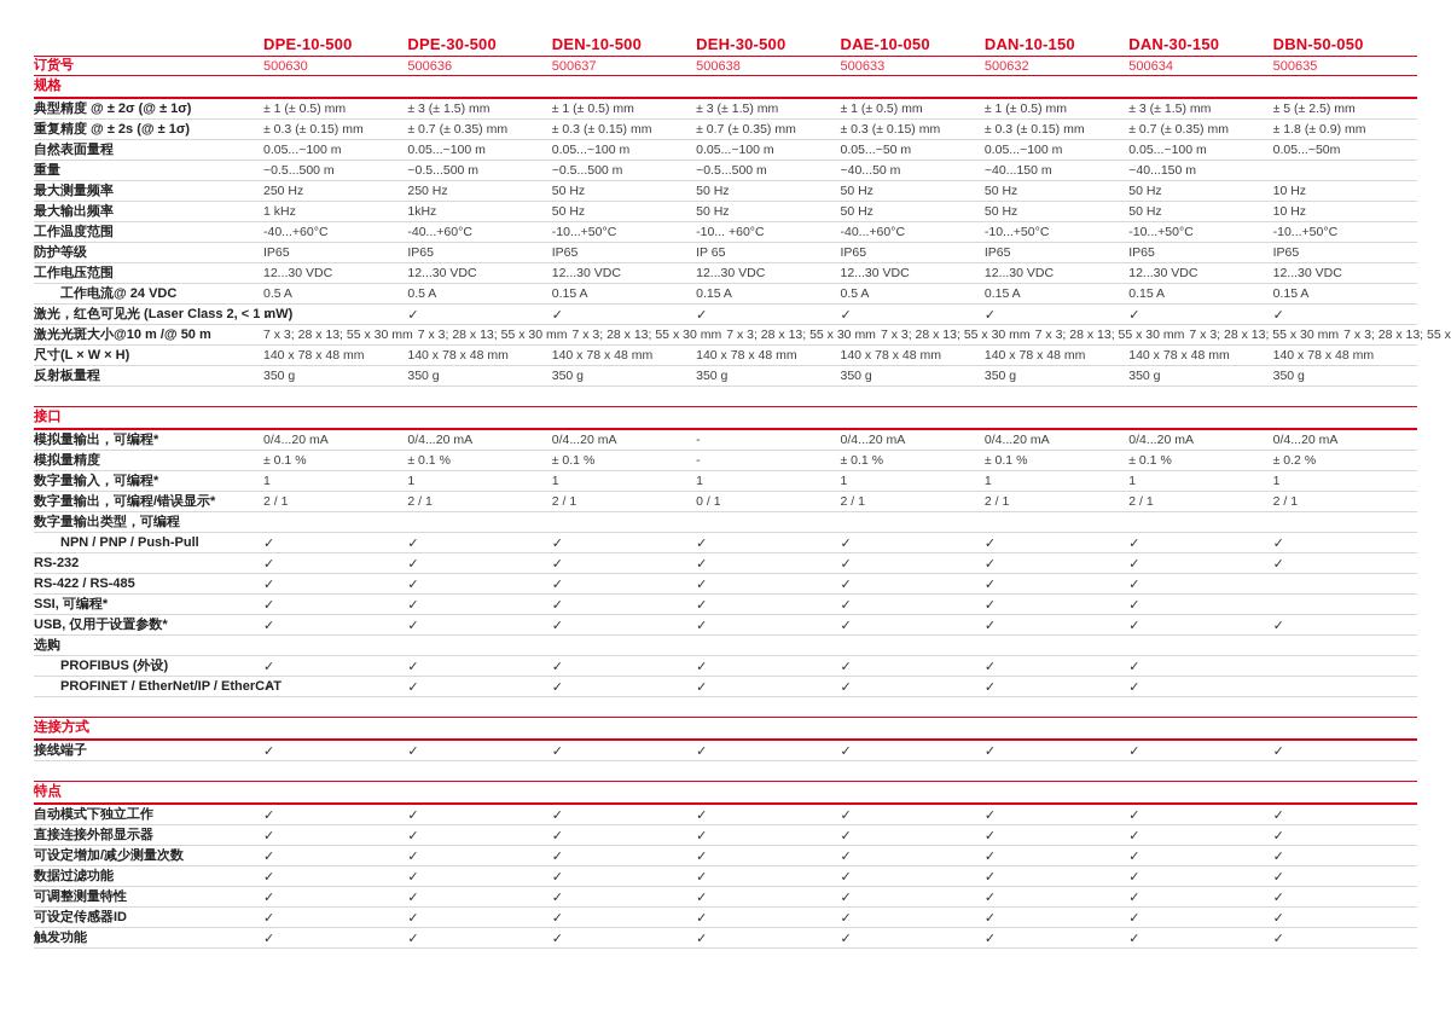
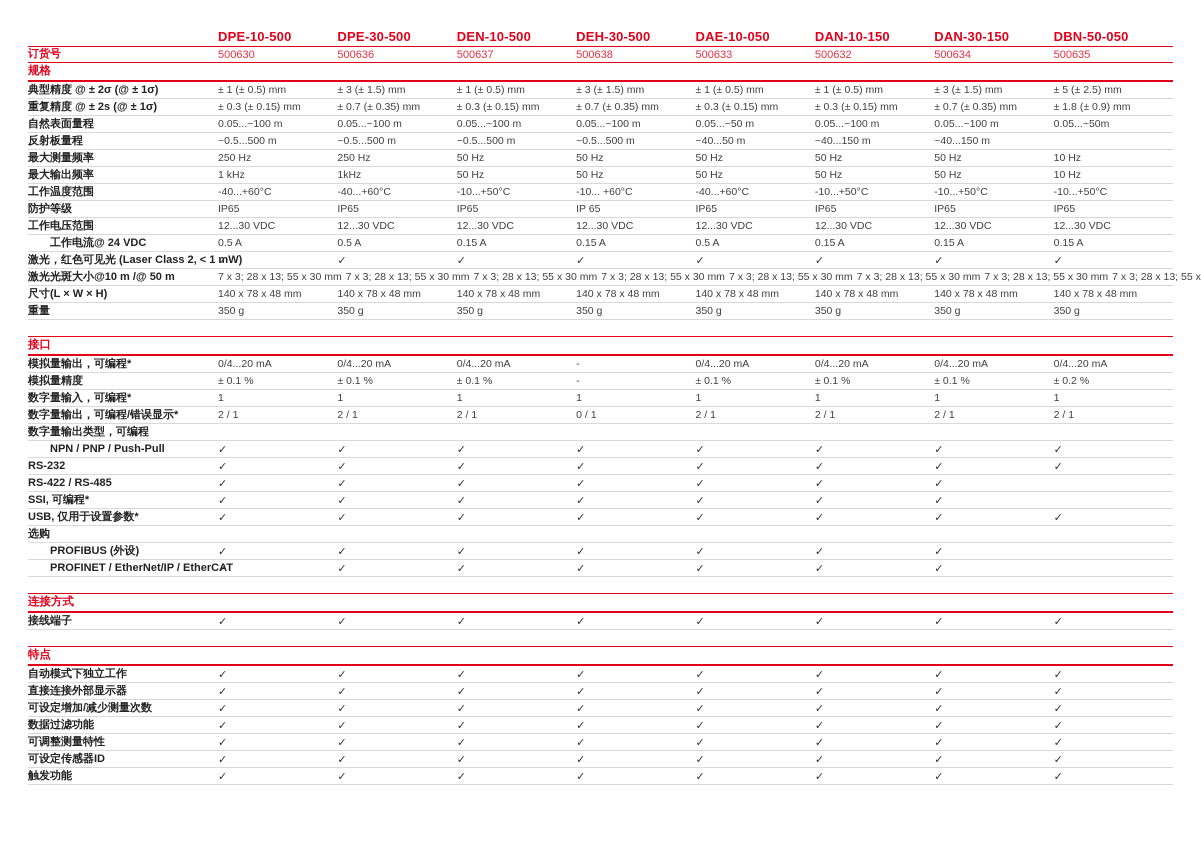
  DPE-10-500
  DPE-30-500
  DEN-10-500
  DEH-30-500
  DAE-10-050
  DAN-10-150
  DAN-30-150
  DBN-50-050
  订货号
  500630
  500636
  500637
  500638
  500633
  500632
  500634
  500635
  规格
  典型精度 @ ± 2σ (@ ± 1σ)
  ± 1 (± 0.5) mm
  ± 3 (± 1.5) mm
  ± 1 (± 0.5) mm
  ± 3 (± 1.5) mm
  ± 1 (± 0.5) mm
  ± 1 (± 0.5) mm
  ± 3 (± 1.5) mm
  ± 5 (± 2.5) mm
  重复精度 @ ± 2s (@ ± 1σ)
  ± 0.3 (± 0.15) mm
  ± 0.7 (± 0.35) mm
  ± 0.3 (± 0.15) mm
  ± 0.7 (± 0.35) mm
  ± 0.3 (± 0.15) mm
  ± 0.3 (± 0.15) mm
  ± 0.7 (± 0.35) mm
  ± 1.8 (± 0.9) mm
  自然表面量程
  0.05...~100 m
  0.05...~100 m
  0.05...~100 m
  0.05...~100 m
  0.05...~50 m
  0.05...~100 m
  0.05...~100 m
  0.05...~50m
- 重量
+ 反射板量程
  ~0.5...500 m
  ~0.5...500 m
  ~0.5...500 m
  ~0.5...500 m
  ~40...50 m
  ~40...150 m
  ~40...150 m
  最大测量频率
  250 Hz
  250 Hz
  50 Hz
  50 Hz
  50 Hz
  50 Hz
  50 Hz
  10 Hz
  最大输出频率
  1 kHz
  1kHz
  50 Hz
  50 Hz
  50 Hz
  50 Hz
  50 Hz
  10 Hz
  工作温度范围
  -40...+60°C
  -40...+60°C
  -10...+50°C
  -10... +60°C
  -40...+60°C
  -10...+50°C
  -10...+50°C
  -10...+50°C
  防护等级
  IP65
  IP65
  IP65
  IP 65
  IP65
  IP65
  IP65
  IP65
  工作电压范围
  12...30 VDC
  12...30 VDC
  12...30 VDC
  12...30 VDC
  12...30 VDC
  12...30 VDC
  12...30 VDC
  12...30 VDC
  工作电流@ 24 VDC
  0.5 A
  0.5 A
  0.15 A
  0.15 A
  0.5 A
  0.15 A
  0.15 A
  0.15 A
  激光，红色可见光 (Laser Class 2, < 1
  ✓
  ✓
  ✓
  ✓
  ✓
  ✓
  ✓
  ✓
  激光光斑大小@10 m /@ 50 m
  7 x 3; 28 x 13; 55 x 30 mm
  7 x 3; 28 x 13; 55 x 30 mm
  7 x 3; 28 x 13; 55 x 30 mm
  7 x 3; 28 x 13; 55 x 30 mm
  7 x 3; 28 x 13; 55 x 30 mm
  7 x 3; 28 x 13; 55 x 30 mm
  7 x 3; 28 x 13; 55 x 30 mm
  7 x 3; 28 x 13; 55 x
  尺寸(L × W × H)
  140 x 78 x 48 mm
  140 x 78 x 48 mm
  140 x 78 x 48 mm
  140 x 78 x 48 mm
  140 x 78 x 48 mm
  140 x 78 x 48 mm
  140 x 78 x 48 mm
  140 x 78 x 48 mm
- 反射板量程
+ 重量
  350 g
  350 g
  350 g
  350 g
  350 g
  350 g
  350 g
  350 g
  接口
  模拟量输出，可编程*
  0/4...20 mA
  0/4...20 mA
  0/4...20 mA
  -
  0/4...20 mA
  0/4...20 mA
  0/4...20 mA
  0/4...20 mA
  模拟量精度
  ± 0.1 %
  ± 0.1 %
  ± 0.1 %
  -
  ± 0.1 %
  ± 0.1 %
  ± 0.1 %
  ± 0.2 %
  数字量输入，可编程*
  1
  1
  1
  1
  1
  1
  1
  1
  数字量输出，可编程/错误显示*
  2 / 1
  2 / 1
  2 / 1
  0 / 1
  2 / 1
  2 / 1
  2 / 1
  2 / 1
  数字量输出类型，可编程
  NPN / PNP / Push-Pull
  ✓
  ✓
  ✓
  ✓
  ✓
  ✓
  ✓
  ✓
  RS-232
  ✓
  ✓
  ✓
  ✓
  ✓
  ✓
  ✓
  ✓
  RS-422 / RS-485
  ✓
  ✓
  ✓
  ✓
  ✓
  ✓
  ✓
  SSI, 可编程*
  ✓
  ✓
  ✓
  ✓
  ✓
  ✓
  ✓
  USB, 仅用于设置参数*
  ✓
  ✓
  ✓
  ✓
  ✓
  ✓
  ✓
  ✓
  选购
  PROFIBUS (外设)
  ✓
  ✓
  ✓
  ✓
  ✓
  ✓
  ✓
  PROFINET / EtherNet/IP / EtherCAT
  ✓
  ✓
  ✓
  ✓
  ✓
  ✓
  ✓
  连接方式
  接线端子
  ✓
  ✓
  ✓
  ✓
  ✓
  ✓
  ✓
  ✓
  特点
  自动模式下独立工作
  ✓
  ✓
  ✓
  ✓
  ✓
  ✓
  ✓
  ✓
  直接连接外部显示器
  ✓
  ✓
  ✓
  ✓
  ✓
  ✓
  ✓
  ✓
  可设定增加/减少测量次数
  ✓
  ✓
  ✓
  ✓
  ✓
  ✓
  ✓
  ✓
  数据过滤功能
  ✓
  ✓
  ✓
  ✓
  ✓
  ✓
  ✓
  ✓
  可调整测量特性
  ✓
  ✓
  ✓
  ✓
  ✓
  ✓
  ✓
  ✓
  可设定传感器ID
  ✓
  ✓
  ✓
  ✓
  ✓
  ✓
  ✓
  ✓
  触发功能
  ✓
  ✓
  ✓
  ✓
  ✓
  ✓
  ✓
  ✓
